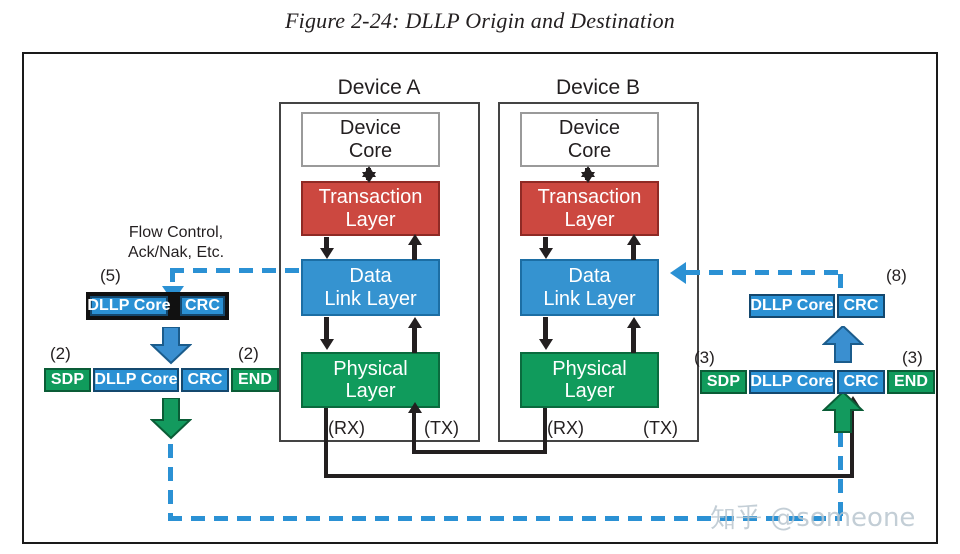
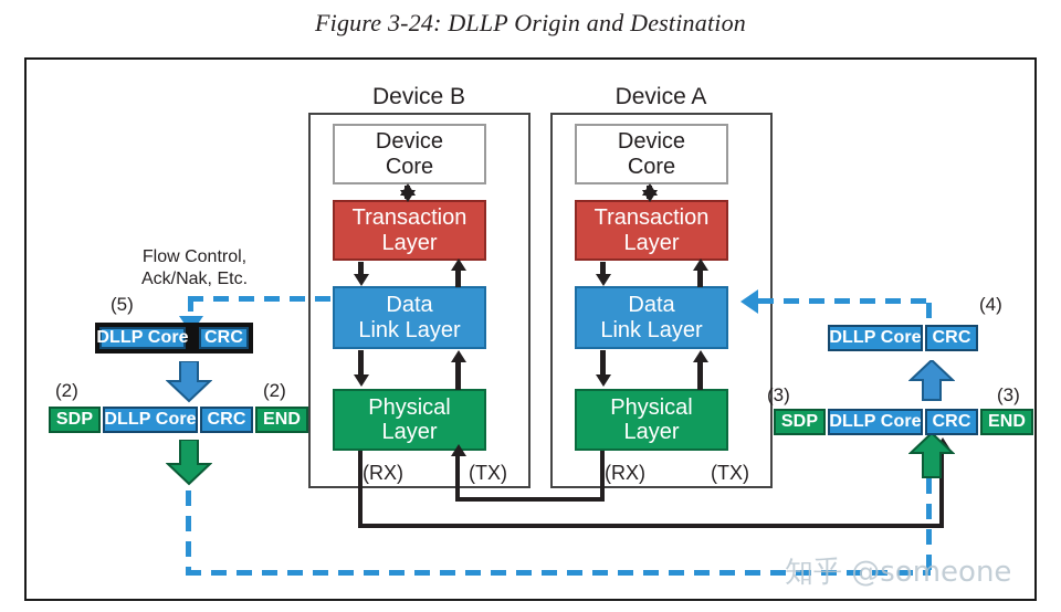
- Figure 2-24: DLLP Origin and Destination
+ Figure 3-24: DLLP Origin and Destination
- Device A
+ Device B
  Device
  Core
  Transaction
  Layer
  Data
  Link Layer
  Physical
  Layer
  (RX)
  (TX)
- Device B
+ Device A
  Device
  Core
  Transaction
  Layer
  Data
  Link Layer
  Physical
  Layer
  (RX)
  (TX)
  Flow Control,
  Ack/Nak, Etc.
  (5)
  DLLP Core
  CRC
  (2)
  (2)
  SDP
  DLLP Core
  CRC
  END
  (3)
  (3)
  SDP
  DLLP Core
  CRC
  END
- (8)
+ (4)
  DLLP Core
  CRC
  知乎 @someone
